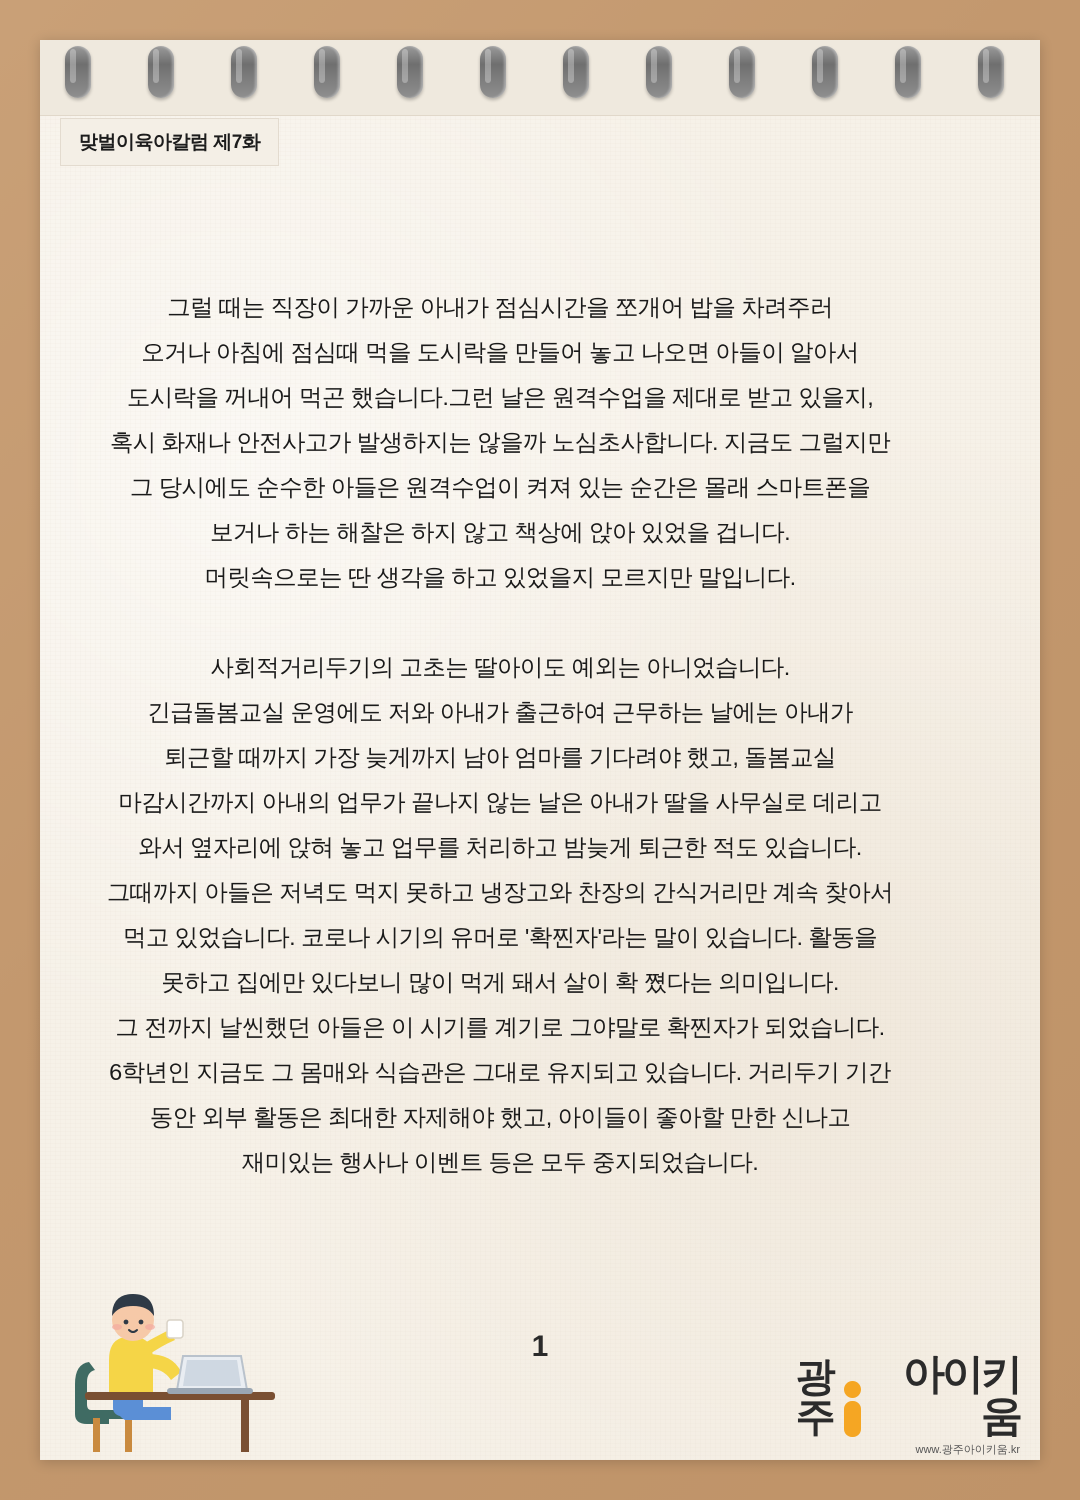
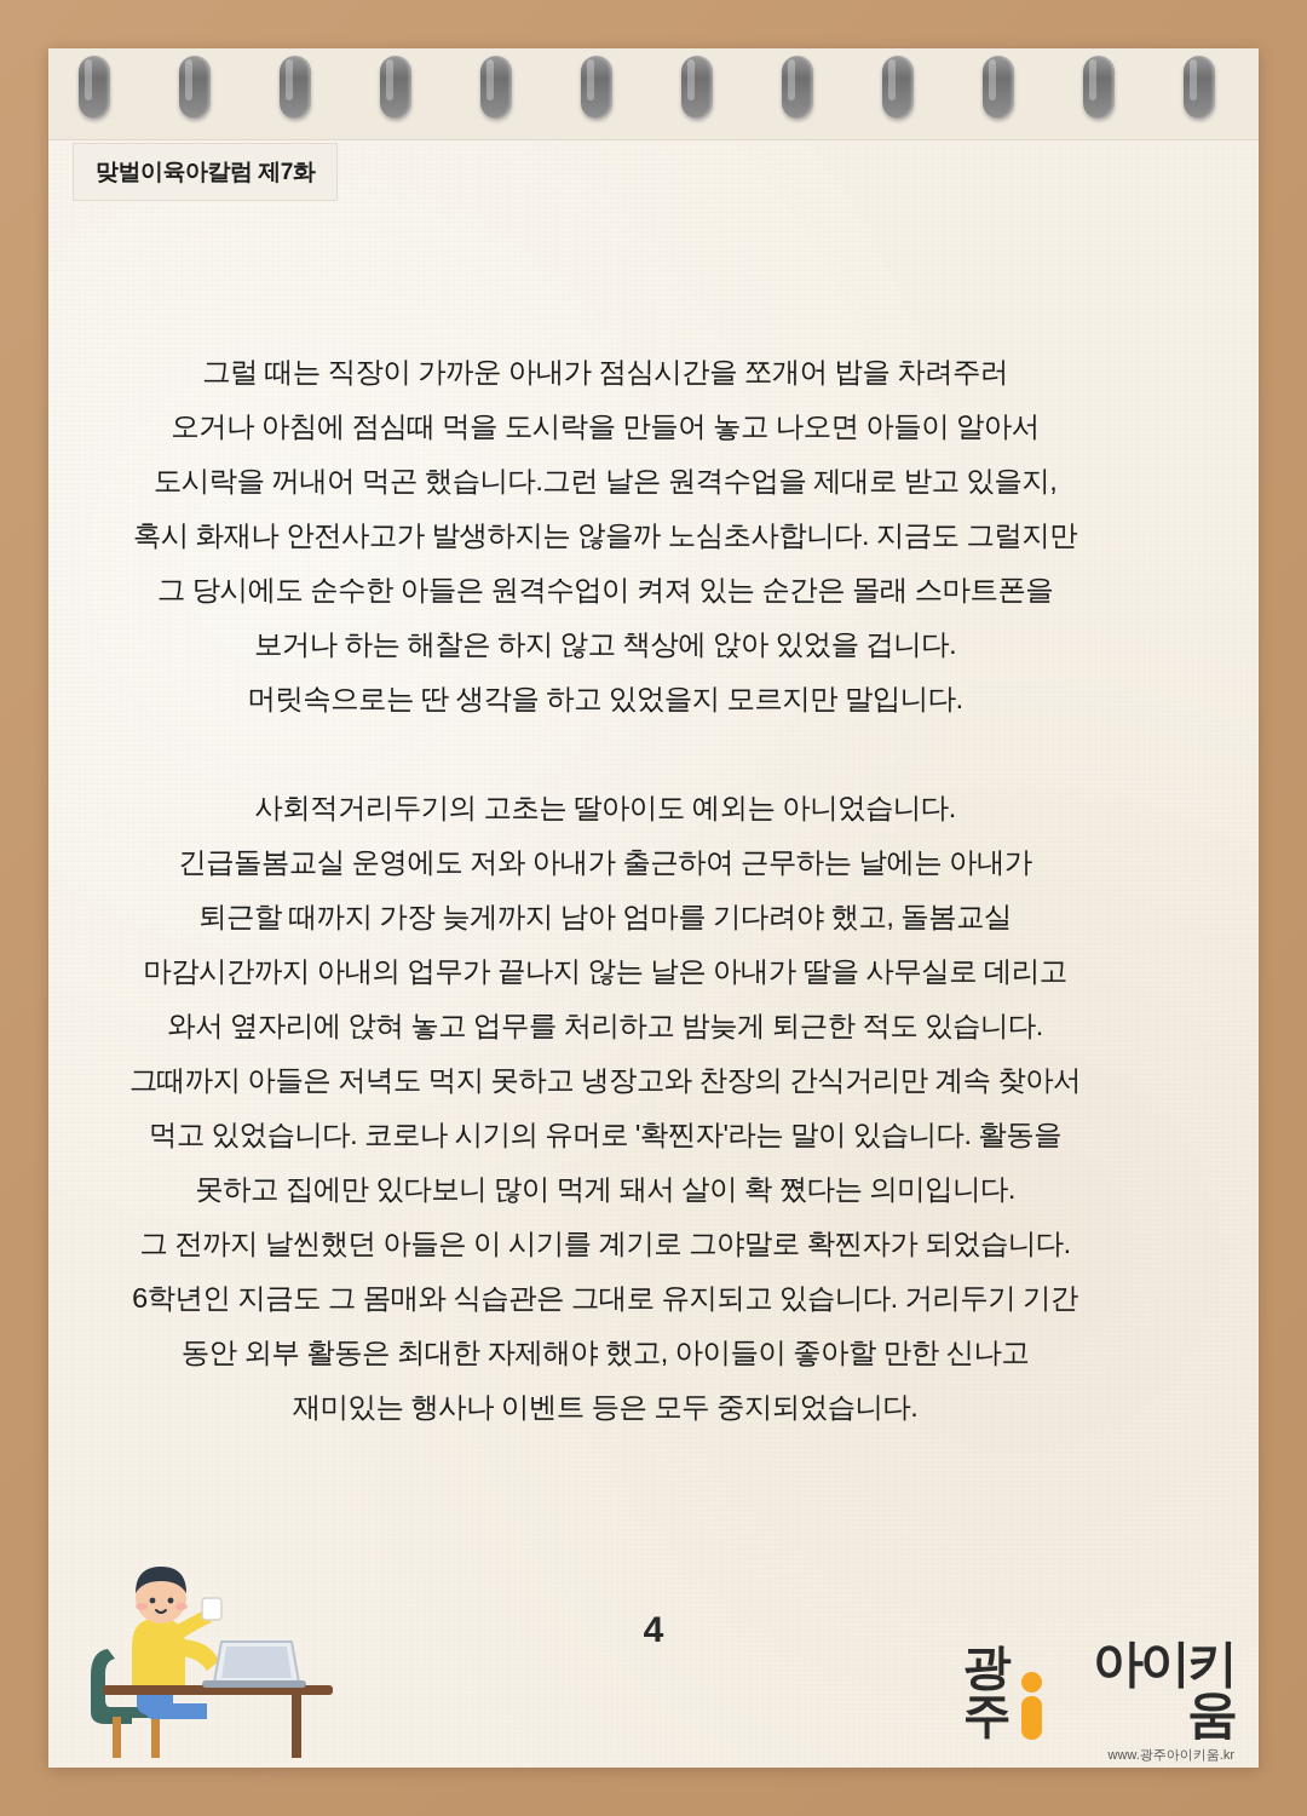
  맞벌이육아칼럼 제7화
  그럴 때는 직장이 가까운 아내가 점심시간을 쪼개어 밥을 차려주러
  오거나 아침에 점심때 먹을 도시락을 만들어 놓고 나오면 아들이 알아서
  도시락을 꺼내어 먹곤 했습니다.그런 날은 원격수업을 제대로 받고 있을지,
  혹시 화재나 안전사고가 발생하지는 않을까 노심초사합니다. 지금도 그럴지만
  그 당시에도 순수한 아들은 원격수업이 켜져 있는 순간은 몰래 스마트폰을
  보거나 하는 해찰은 하지 않고 책상에 앉아 있었을 겁니다.
  머릿속으로는 딴 생각을 하고 있었을지 모르지만 말입니다.
  사회적거리두기의 고초는 딸아이도 예외는 아니었습니다.
  긴급돌봄교실 운영에도 저와 아내가 출근하여 근무하는 날에는 아내가
  퇴근할 때까지 가장 늦게까지 남아 엄마를 기다려야 했고, 돌봄교실
  마감시간까지 아내의 업무가 끝나지 않는 날은 아내가 딸을 사무실로 데리고
  와서 옆자리에 앉혀 놓고 업무를 처리하고 밤늦게 퇴근한 적도 있습니다.
  그때까지 아들은 저녁도 먹지 못하고 냉장고와 찬장의 간식거리만 계속 찾아서
  먹고 있었습니다. 코로나 시기의 유머로 '확찐자'라는 말이 있습니다. 활동을
  못하고 집에만 있다보니 많이 먹게 돼서 살이 확 쪘다는 의미입니다.
  그 전까지 날씬했던 아들은 이 시기를 계기로 그야말로 확찐자가 되었습니다.
  6학년인 지금도 그 몸매와 식습관은 그대로 유지되고 있습니다. 거리두기 기간
  동안 외부 활동은 최대한 자제해야 했고, 아이들이 좋아할 만한 신나고
  재미있는 행사나 이벤트 등은 모두 중지되었습니다.
- 1
+ 4
  광주
  아이키움
  www.광주아이키움.kr
